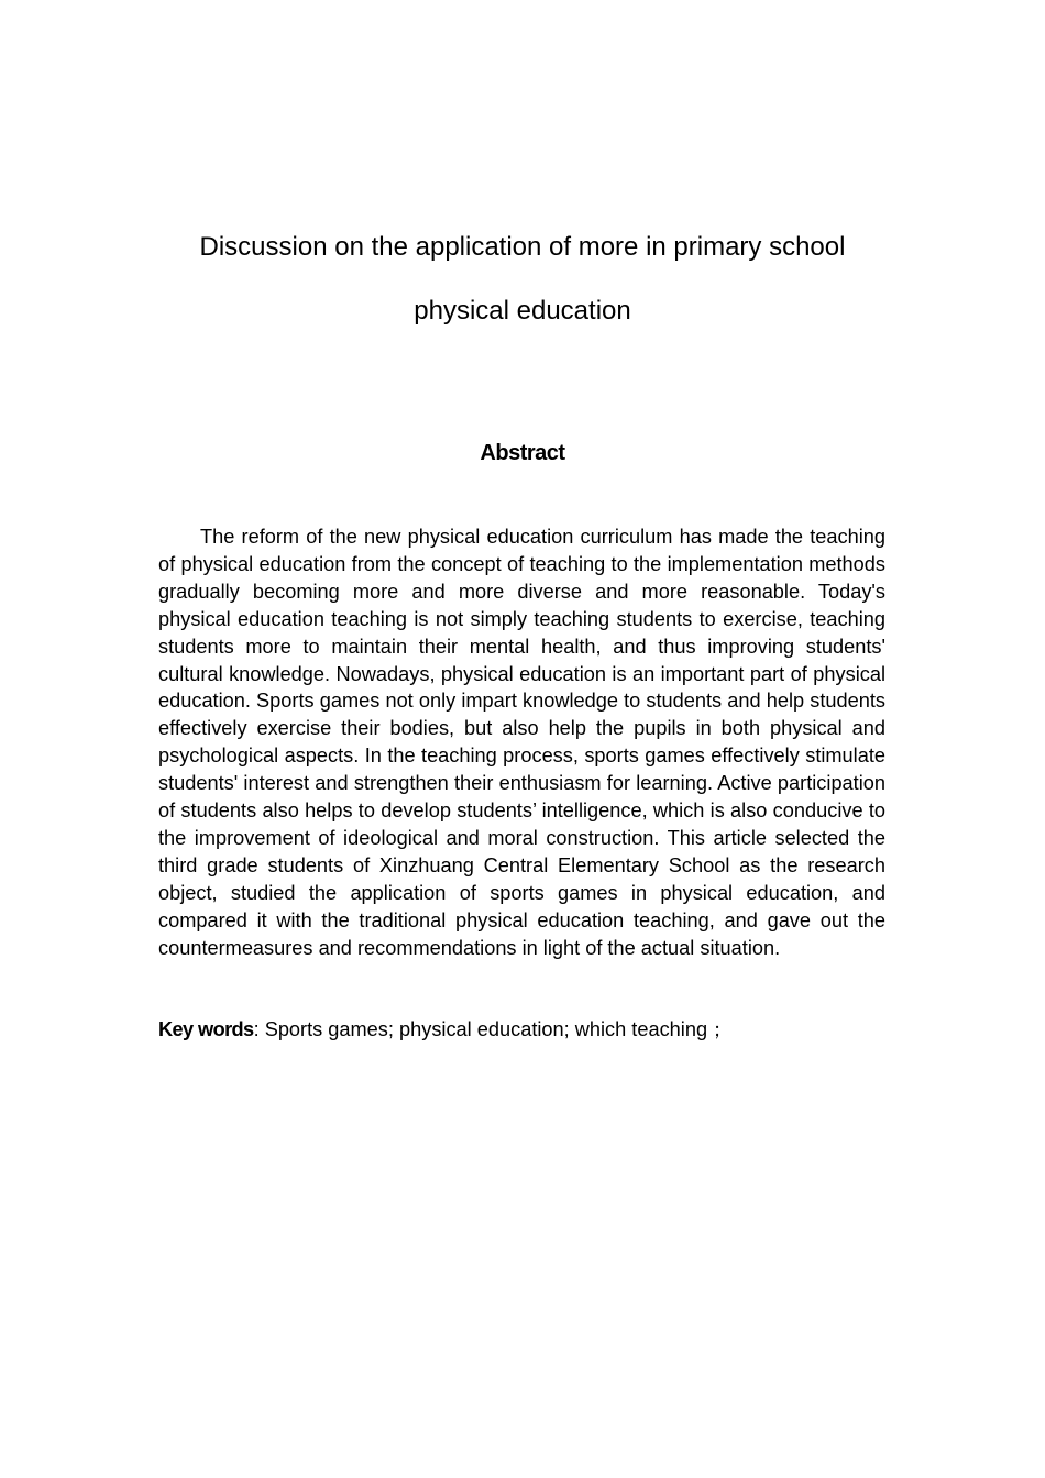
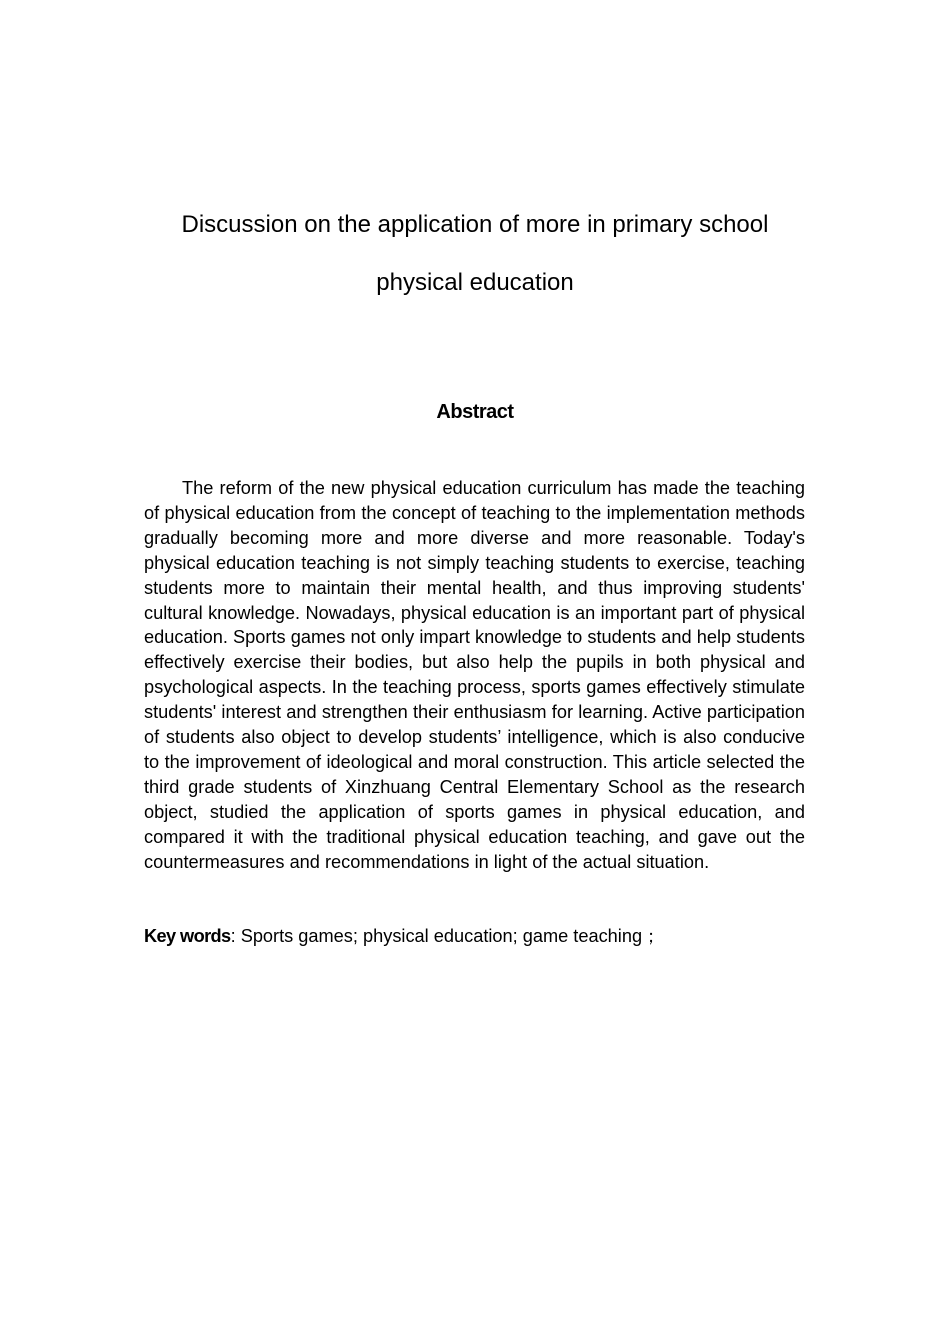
  Discussion on the application of more in primary school
  physical education
  Abstract
- The reform of the new physical education curriculum has made the teaching of physical education from the concept of teaching to the implementation methods gradually becoming more and more diverse and more reasonable. Today's physical education teaching is not simply teaching students to exercise, teaching students more to maintain their mental health, and thus improving students' cultural knowledge. Nowadays, physical education is an important part of physical education. Sports games not only impart knowledge to students and help students effectively exercise their bodies, but also help the pupils in both physical and psychological aspects. In the teaching process, sports games effectively stimulate students' interest and strengthen their enthusiasm for learning. Active participation of students also helps to develop students’ intelligence, which is also conducive to the improvement of ideological and moral construction. This article selected the third grade students of Xinzhuang Central Elementary School as the research object, studied the application of sports games in physical education, and compared it with the traditional physical education teaching, and gave out the countermeasures and recommendations in light of the actual situation.
+ The reform of the new physical education curriculum has made the teaching of physical education from the concept of teaching to the implementation methods gradually becoming more and more diverse and more reasonable. Today's physical education teaching is not simply teaching students to exercise, teaching students more to maintain their mental health, and thus improving students' cultural knowledge. Nowadays, physical education is an important part of physical education. Sports games not only impart knowledge to students and help students effectively exercise their bodies, but also help the pupils in both physical and psychological aspects. In the teaching process, sports games effectively stimulate students' interest and strengthen their enthusiasm for learning. Active participation of students also object to develop students’ intelligence, which is also conducive to the improvement of ideological and moral construction. This article selected the third grade students of Xinzhuang Central Elementary School as the research object, studied the application of sports games in physical education, and compared it with the traditional physical education teaching, and gave out the countermeasures and recommendations in light of the actual situation.
- Key words: Sports games; physical education; which teaching；
+ Key words: Sports games; physical education; game teaching；
